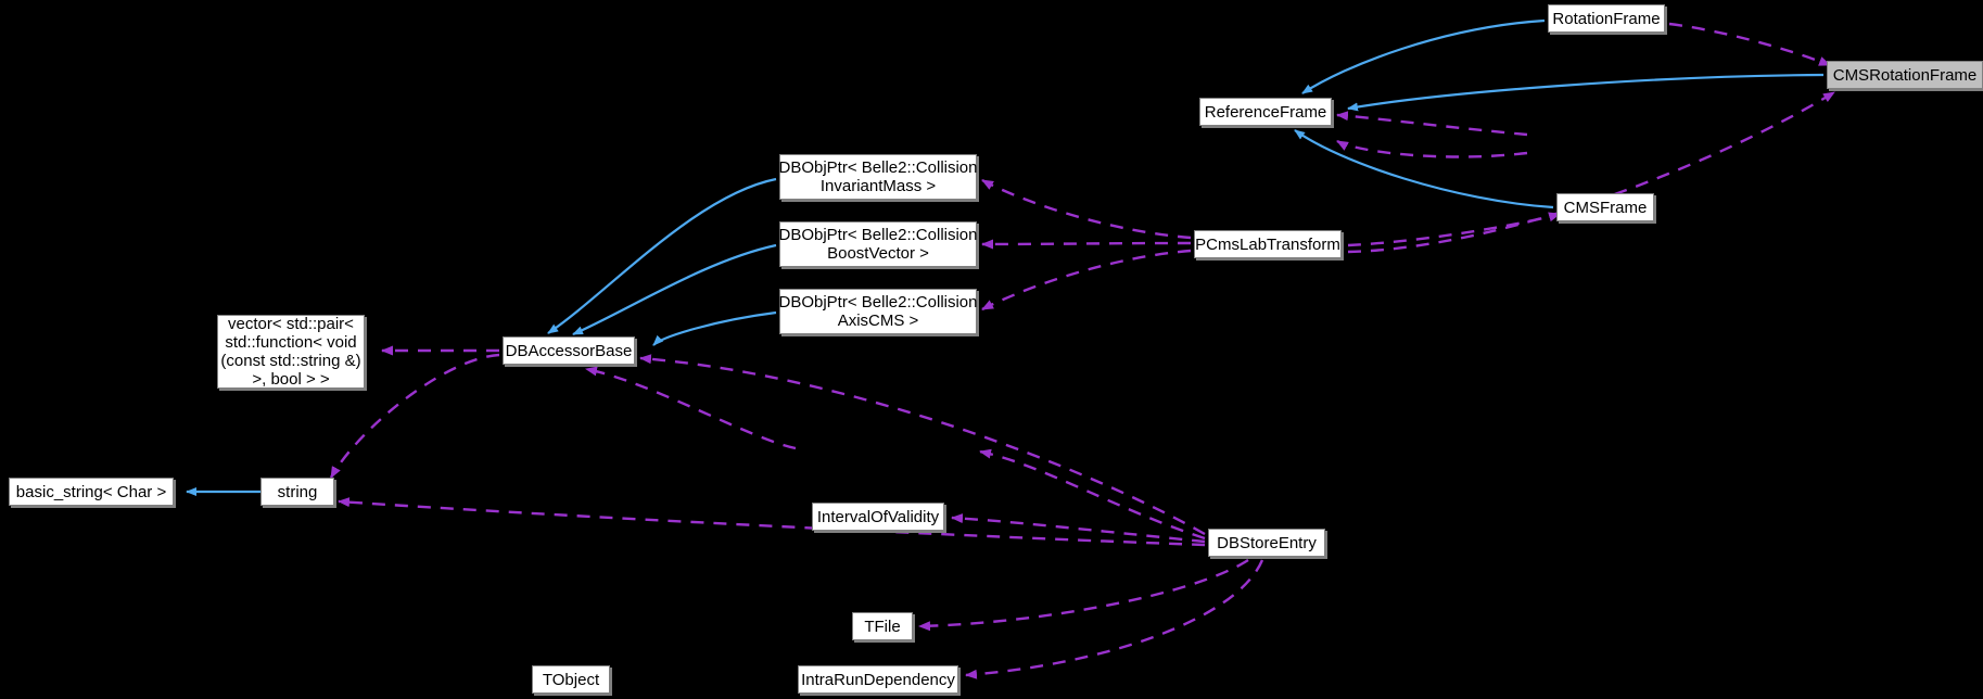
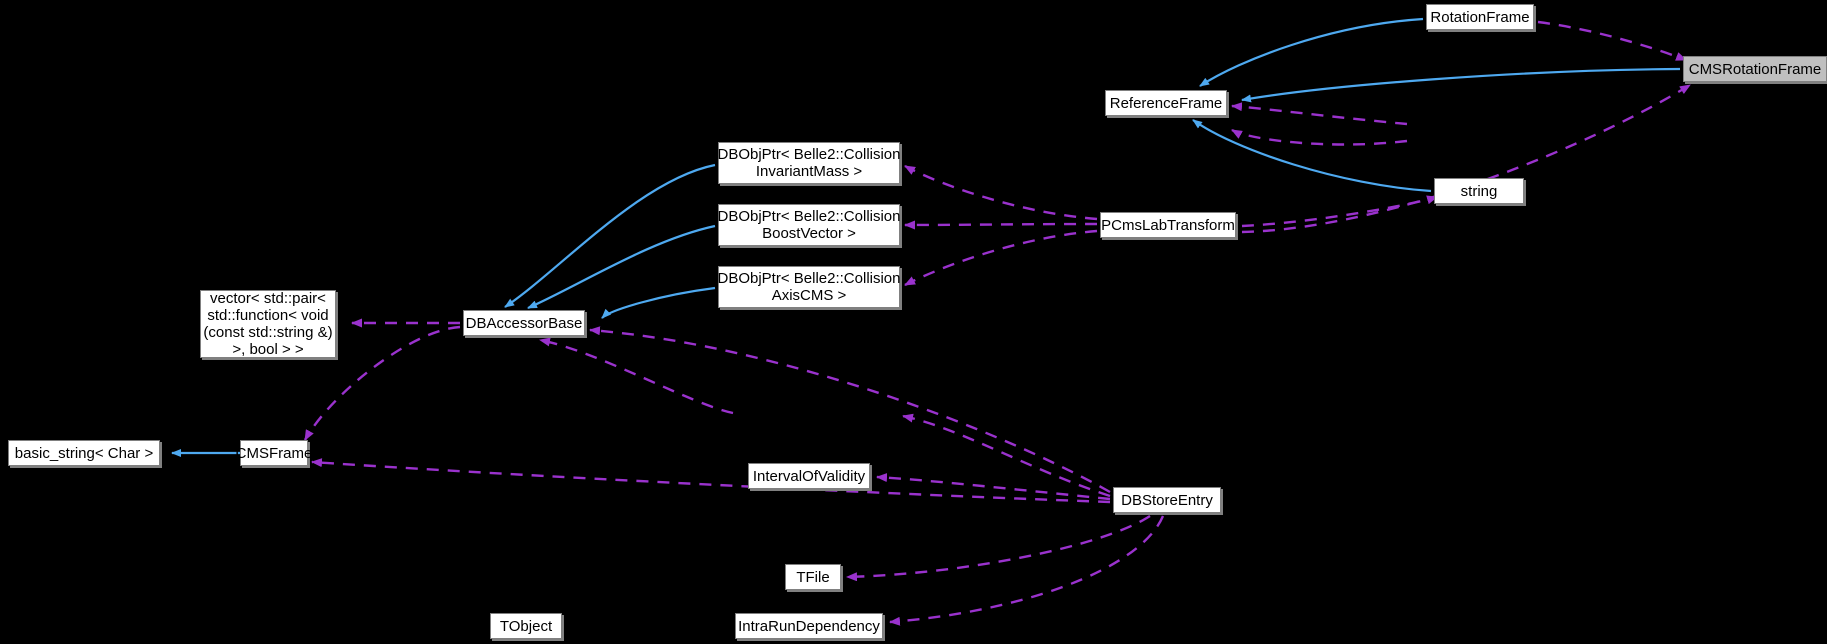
  basic_string< Char >
- string
+ CMSFrame
  vector< std::pair<
  std::function< void
  (const std::string &)
  >, bool > >
  DBAccessorBase
  DBObjPtr< Belle2::Collision
  InvariantMass >
  DBObjPtr< Belle2::Collision
  BoostVector >
  DBObjPtr< Belle2::Collision
  AxisCMS >
  IntervalOfValidity
  TFile
  TObject
  IntraRunDependency
  DBStoreEntry
  PCmsLabTransform
  ReferenceFrame
- CMSFrame
+ string
  RotationFrame
  CMSRotationFrame
